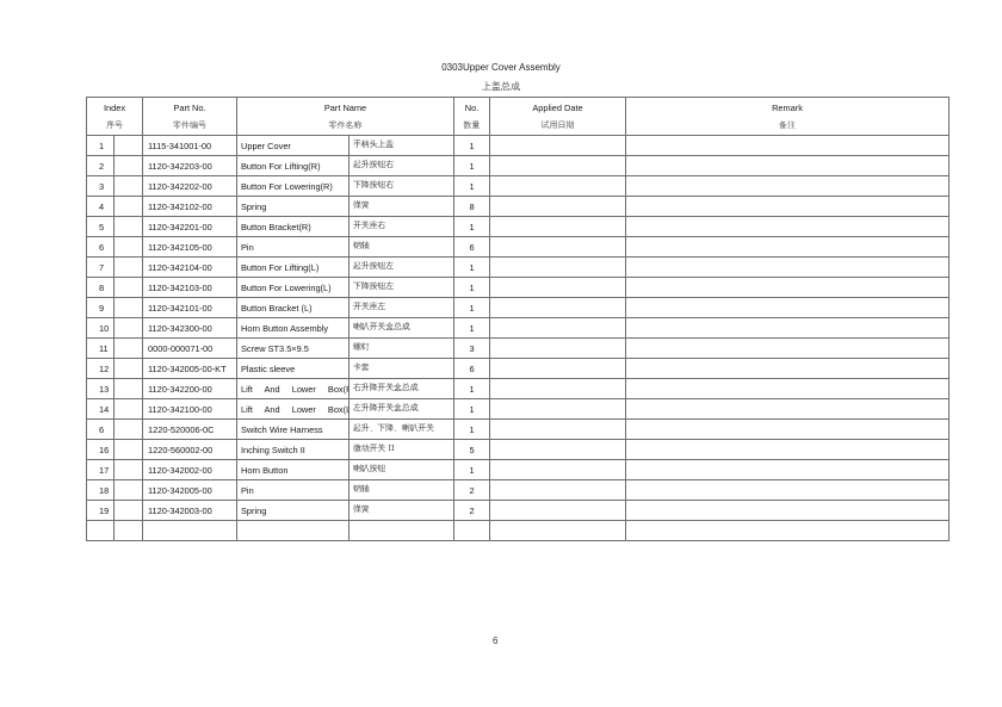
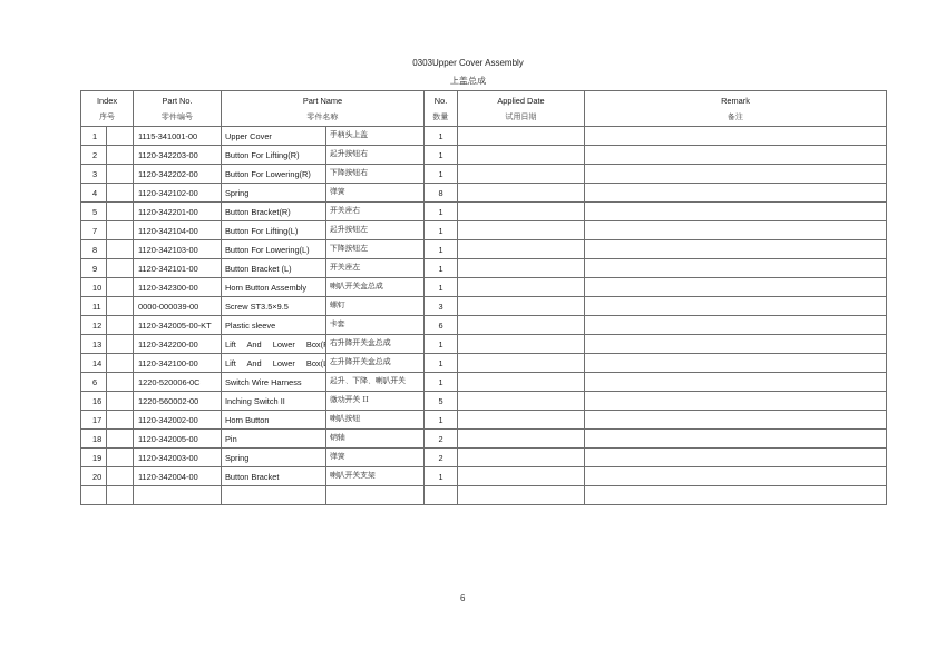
  0303Upper Cover Assembly
  上盖总成
  Index 序号	Part No. 零件编号	Part Name 零件名称	No. 数量	Applied Date 试用日期	Remark 备注
  1		1115-341001-00	Upper Cover	手柄头上盖	1
  2		1120-342203-00	Button For Lifting(R)	起升按钮右	1
  3		1120-342202-00	Button For Lowering(R)	下降按钮右	1
  4		1120-342102-00	Spring	弹簧	8
  5		1120-342201-00	Button Bracket(R)	开关座右	1
- 6		1120-342105-00	Pin	销轴	6
  7		1120-342104-00	Button For Lifting(L)	起升按钮左	1
  8		1120-342103-00	Button For Lowering(L)	下降按钮左	1
  9		1120-342101-00	Button Bracket (L)	开关座左	1
  10		1120-342300-00	Horn Button Assembly	喇叭开关盒总成	1
- 11		0000-000071-00	Screw ST3.5×9.5	螺钉	3
+ 11		0000-000039-00	Screw ST3.5×9.5	螺钉	3
  12		1120-342005-00-KT	Plastic sleeve	卡套	6
  13		1120-342200-00	Lift And Lower Box(	右升降开关盒总成	1
  14		1120-342100-00	Lift And Lower Box(	左升降开关盒总成	1
  6		1220-520006-0C	Switch Wire Harness	起升、下降、喇叭开关	1
  16		1220-560002-00	Inching Switch II	微动开关 II	5
  17		1120-342002-00	Horn Button	喇叭按钮	1
  18		1120-342005-00	Pin	销轴	2
  19		1120-342003-00	Spring	弹簧	2
+ 20		1120-342004-00	Button Bracket	喇叭开关支架	1
  6
